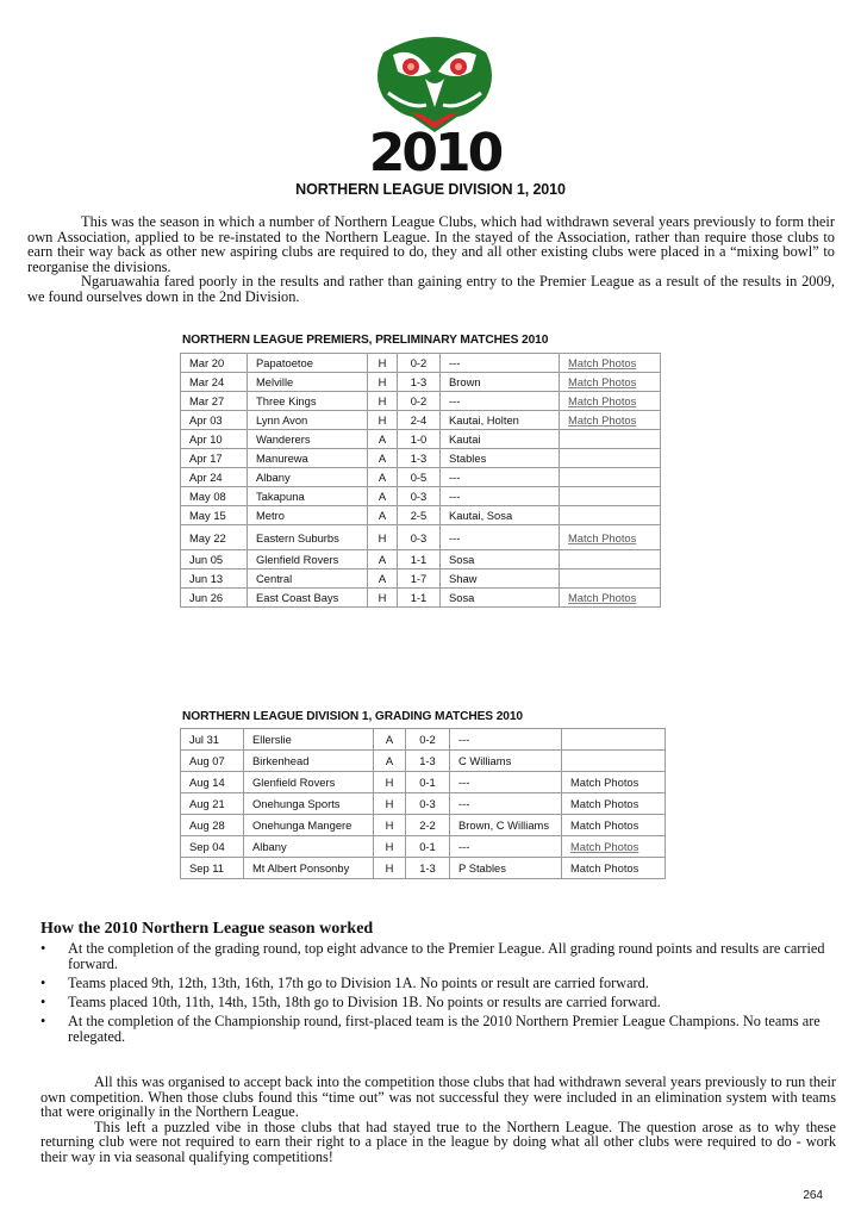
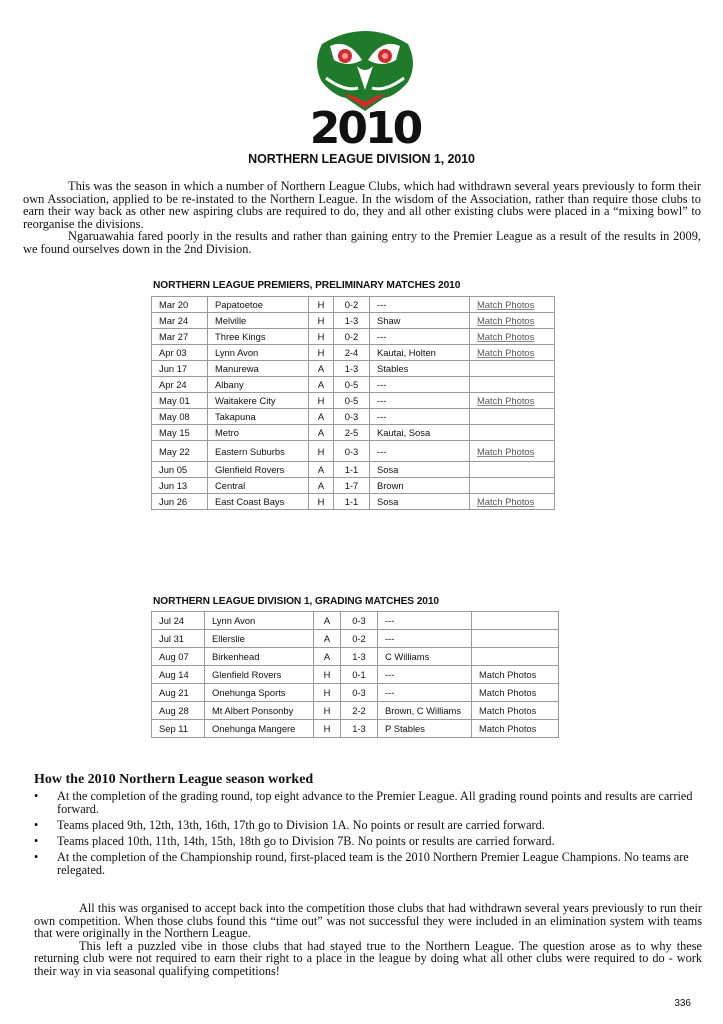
  2010
  NORTHERN LEAGUE DIVISION 1, 2010
- This was the season in which a number of Northern League Clubs, which had withdrawn several years previously to form their own Association, applied to be re-instated to the Northern League. In the stayed of the Association, rather than require those clubs to earn their way back as other new aspiring clubs are required to do, they and all other existing clubs were placed in a “mixing bowl” to reorganise the divisions.
+ This was the season in which a number of Northern League Clubs, which had withdrawn several years previously to form their own Association, applied to be re-instated to the Northern League. In the wisdom of the Association, rather than require those clubs to earn their way back as other new aspiring clubs are required to do, they and all other existing clubs were placed in a “mixing bowl” to reorganise the divisions.
  Ngaruawahia fared poorly in the results and rather than gaining entry to the Premier League as a result of the results in 2009, we found ourselves down in the 2nd Division.
  NORTHERN LEAGUE PREMIERS, PRELIMINARY MATCHES 2010
  Mar 20	Papatoetoe	H	0-2	---	Match Photos
- Mar 24	Melville	H	1-3	Brown	Match Photos
+ Mar 24	Melville	H	1-3	Shaw	Match Photos
  Mar 27	Three Kings	H	0-2	---	Match Photos
  Apr 03	Lynn Avon	H	2-4	Kautai, Holten	Match Photos
- Apr 10	Wanderers	A	1-0	Kautai
- Apr 17	Manurewa	A	1-3	Stables
+ Jun 17	Manurewa	A	1-3	Stables
  Apr 24	Albany	A	0-5	---
+ May 01	Waitakere City	H	0-5	---	Match Photos
  May 08	Takapuna	A	0-3	---
  May 15	Metro	A	2-5	Kautai, Sosa
  May 22	Eastern Suburbs	H	0-3	---	Match Photos
  Jun 05	Glenfield Rovers	A	1-1	Sosa
- Jun 13	Central	A	1-7	Shaw
+ Jun 13	Central	A	1-7	Brown
  Jun 26	East Coast Bays	H	1-1	Sosa	Match Photos
  NORTHERN LEAGUE DIVISION 1, GRADING MATCHES 2010
+ Jul 24	Lynn Avon	A	0-3	---
  Jul 31	Ellerslie	A	0-2	---
  Aug 07	Birkenhead	A	1-3	C Williams
  Aug 14	Glenfield Rovers	H	0-1	---	Match Photos
  Aug 21	Onehunga Sports	H	0-3	---	Match Photos
- Aug 28	Onehunga Mangere	H	2-2	Brown, C Williams	Match Photos
+ Aug 28	Mt Albert Ponsonby	H	2-2	Brown, C Williams	Match Photos
- Sep 04	Albany	H	0-1	---	Match Photos
- Sep 11	Mt Albert Ponsonby	H	1-3	P Stables	Match Photos
+ Sep 11	Onehunga Mangere	H	1-3	P Stables	Match Photos
  How the 2010 Northern League season worked
  •
  At the completion of the grading round, top eight advance to the Premier League. All grading round points and results are carried forward.
  •
  Teams placed 9th, 12th, 13th, 16th, 17th go to Division 1A. No points or result are carried forward.
  •
- Teams placed 10th, 11th, 14th, 15th, 18th go to Division 1B. No points or results are carried forward.
+ Teams placed 10th, 11th, 14th, 15th, 18th go to Division 7B. No points or results are carried forward.
  •
  At the completion of the Championship round, first-placed team is the 2010 Northern Premier League Champions. No teams are relegated.
  All this was organised to accept back into the competition those clubs that had withdrawn several years previously to run their own competition. When those clubs found this “time out” was not successful they were included in an elimination system with teams that were originally in the Northern League.
  This left a puzzled vibe in those clubs that had stayed true to the Northern League. The question arose as to why these returning club were not required to earn their right to a place in the league by doing what all other clubs were required to do - work their way in via seasonal qualifying competitions!
- 264
+ 336
